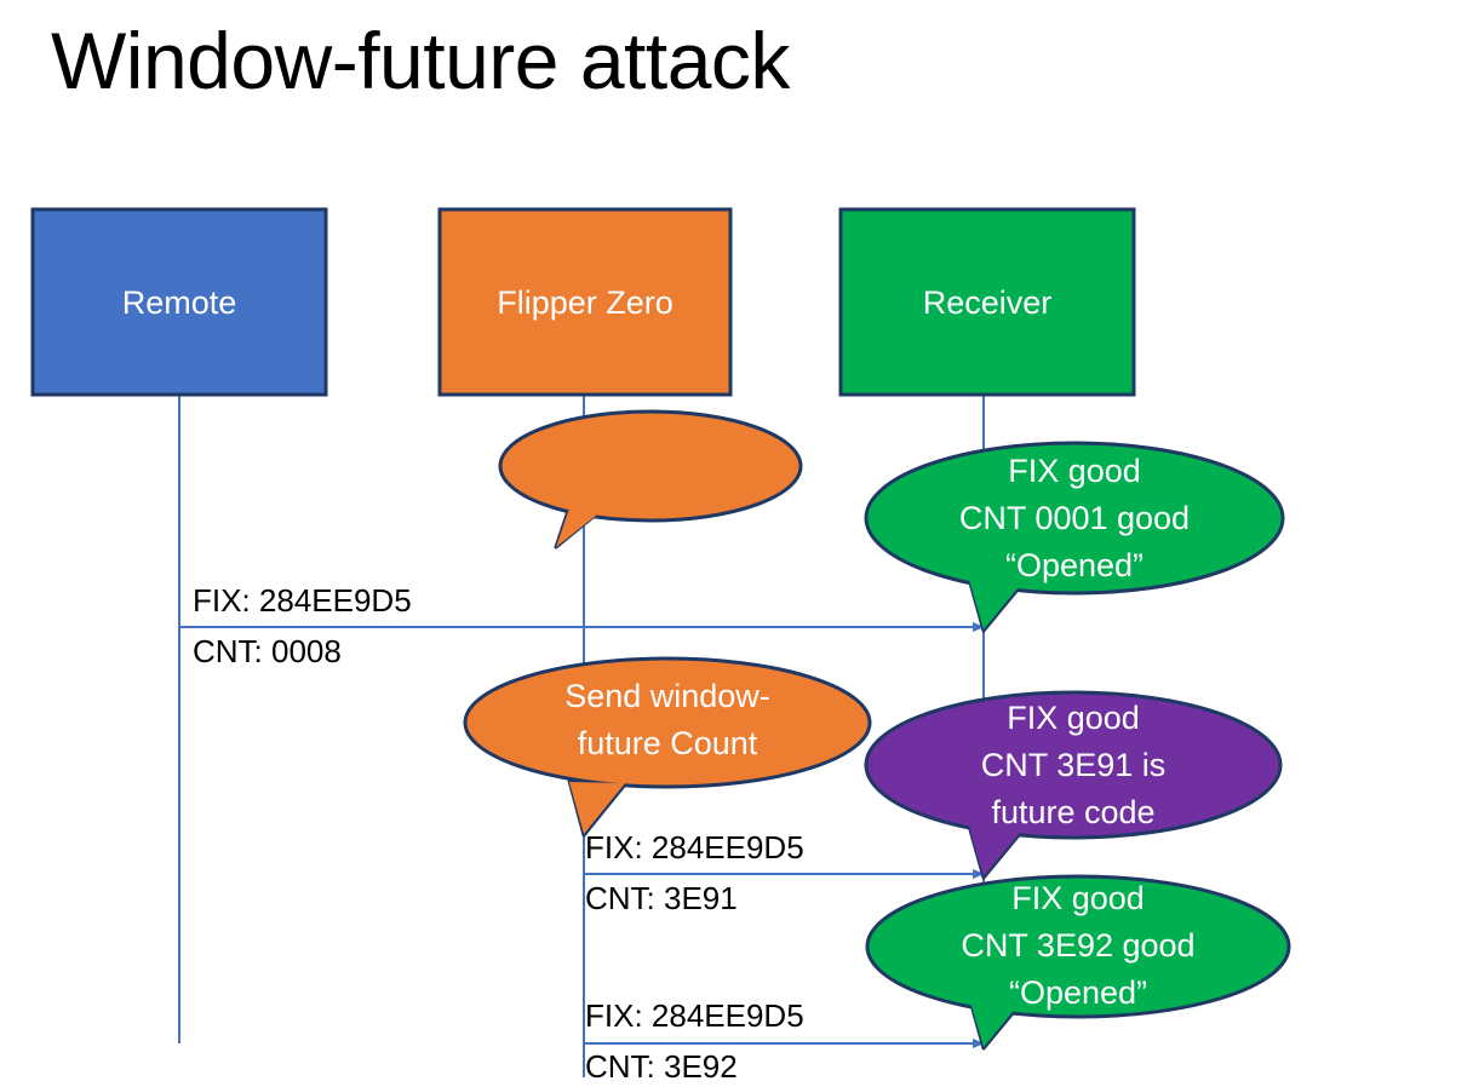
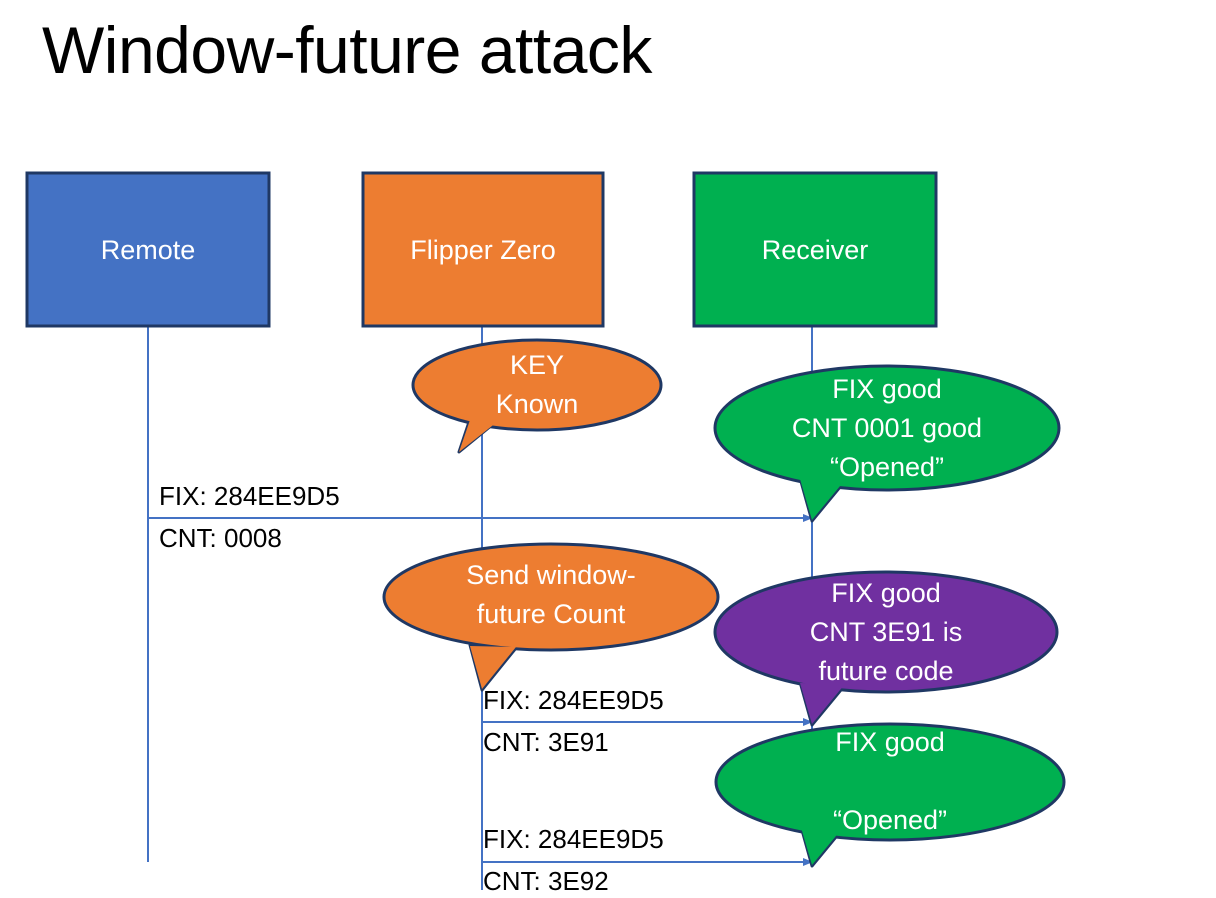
  Window-future attack
  Remote
  Flipper Zero
  Receiver
+ KEY
+ Known
  FIX good
  CNT 0001 good
  “Opened”
  Send window-
  future Count
  FIX good
  CNT 3E91 is
  future code
  FIX good
- CNT 3E92 good
  “Opened”
  FIX: 284EE9D5
  CNT: 0008
  FIX: 284EE9D5
  CNT: 3E91
  FIX: 284EE9D5
  CNT: 3E92
